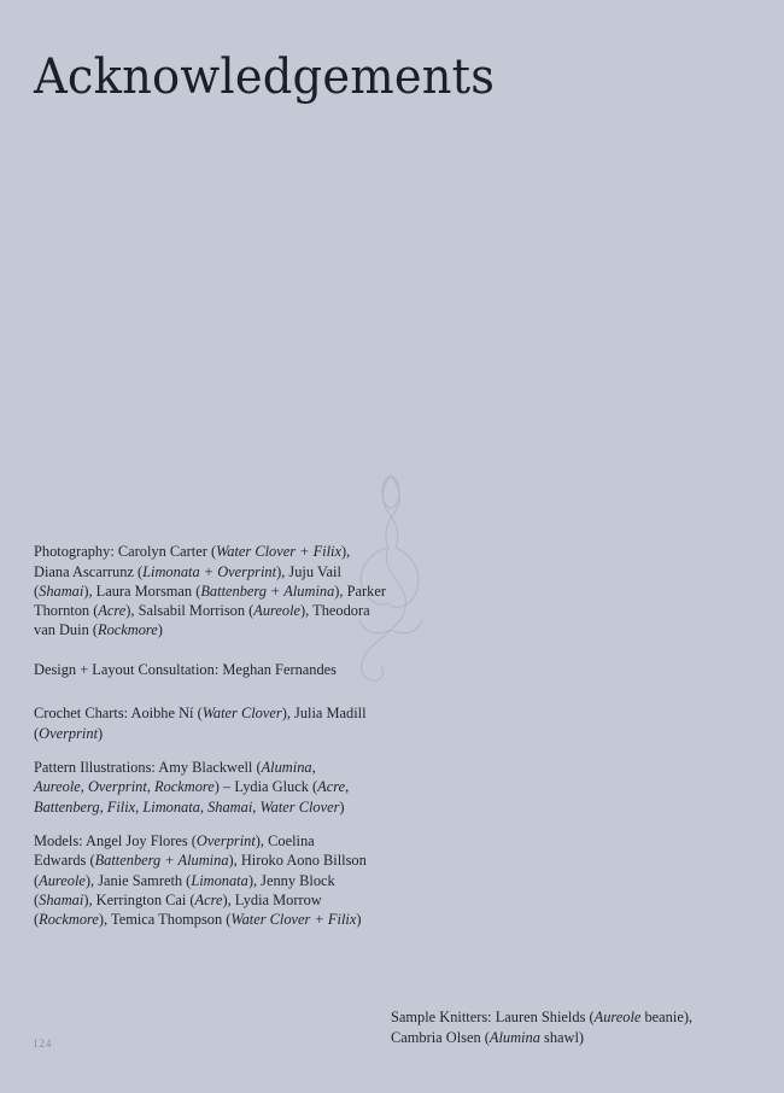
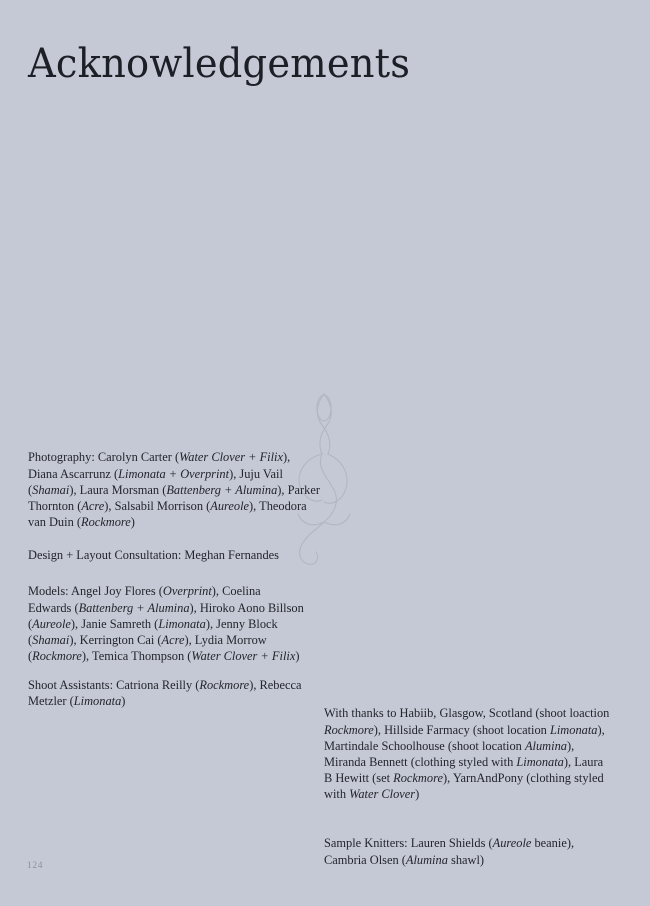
  Acknowledgements
  Photography: Carolyn Carter (Water Clover + Filix), Diana Ascarrunz (Limonata + Overprint), Juju Vail (Shamai), Laura Morsman (Battenberg + Alumina), Parker Thornton (Acre), Salsabil Morrison (Aureole), Theodora van Duin (Rockmore)
  Design + Layout Consultation: Meghan Fernandes
- Crochet Charts: Aoibhe Ní (Water Clover), Julia Madill (Overprint)
- Pattern Illustrations: Amy Blackwell (Alumina, Aureole, Overprint, Rockmore) – Lydia Gluck (Acre, Battenberg, Filix, Limonata, Shamai, Water Clover)
  Models: Angel Joy Flores (Overprint), Coelina Edwards (Battenberg + Alumina), Hiroko Aono Billson (Aureole), Janie Samreth (Limonata), Jenny Block (Shamai), Kerrington Cai (Acre), Lydia Morrow (Rockmore), Temica Thompson (Water Clover + Filix)
+ Shoot Assistants: Catriona Reilly (Rockmore), Rebecca Metzler (Limonata)
+ With thanks to Habiib, Glasgow, Scotland (shoot loaction Rockmore), Hillside Farmacy (shoot location Limonata), Martindale Schoolhouse (shoot location Alumina), Miranda Bennett (clothing styled with Limonata), Laura B Hewitt (set Rockmore), YarnAndPony (clothing styled with Water Clover)
  Sample Knitters: Lauren Shields (Aureole beanie), Cambria Olsen (Alumina shawl)
  124
